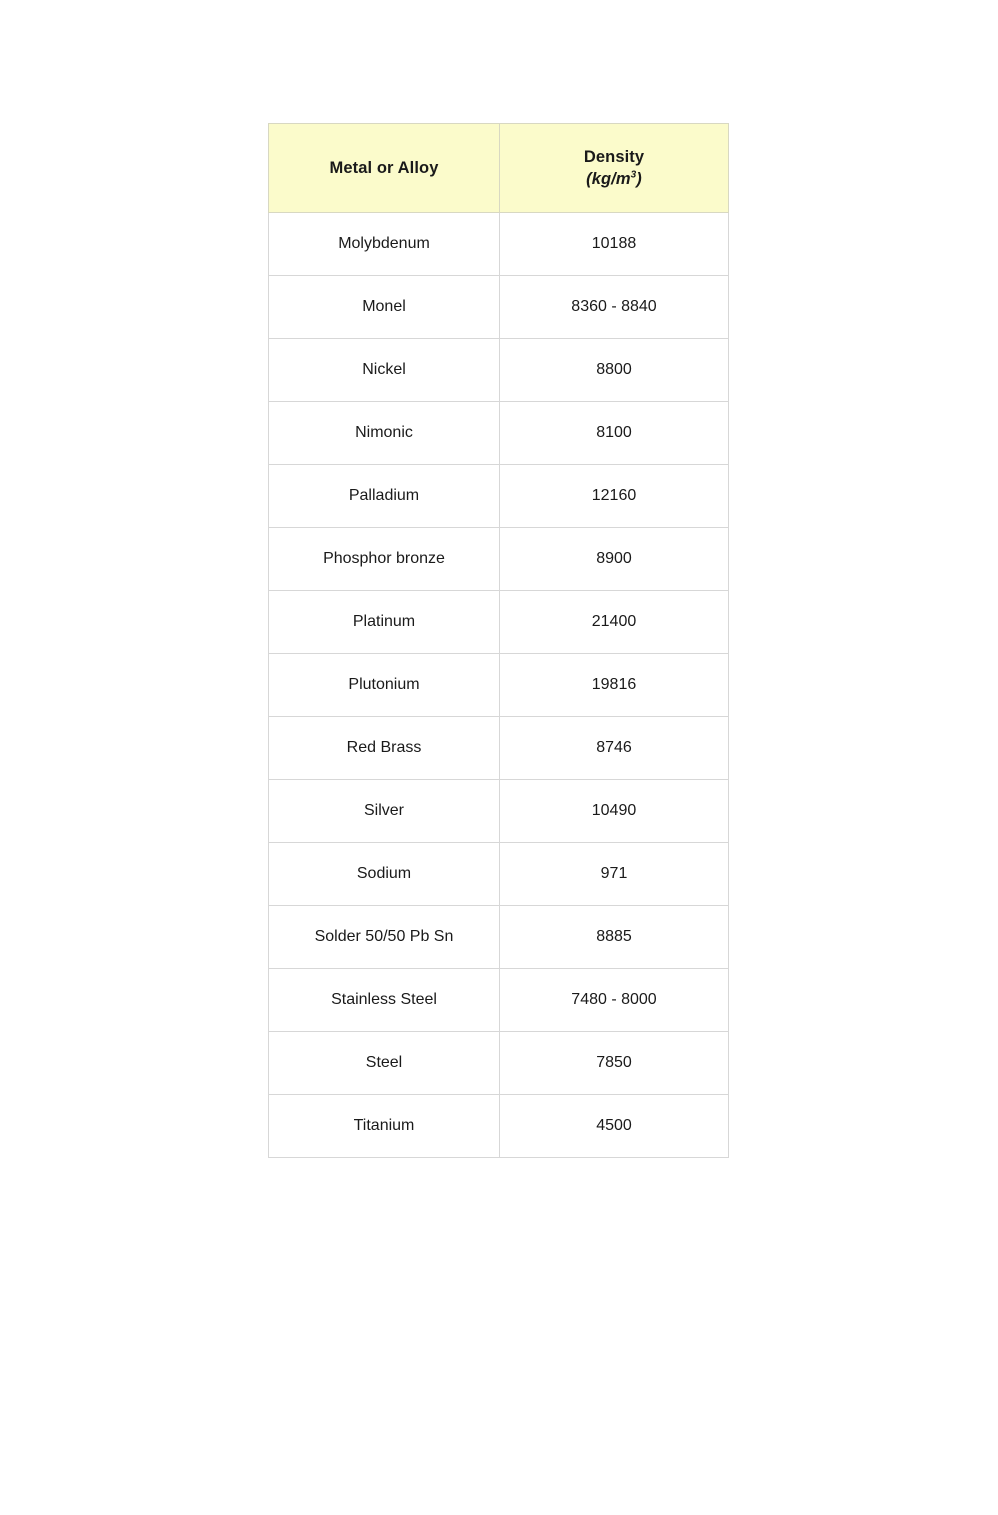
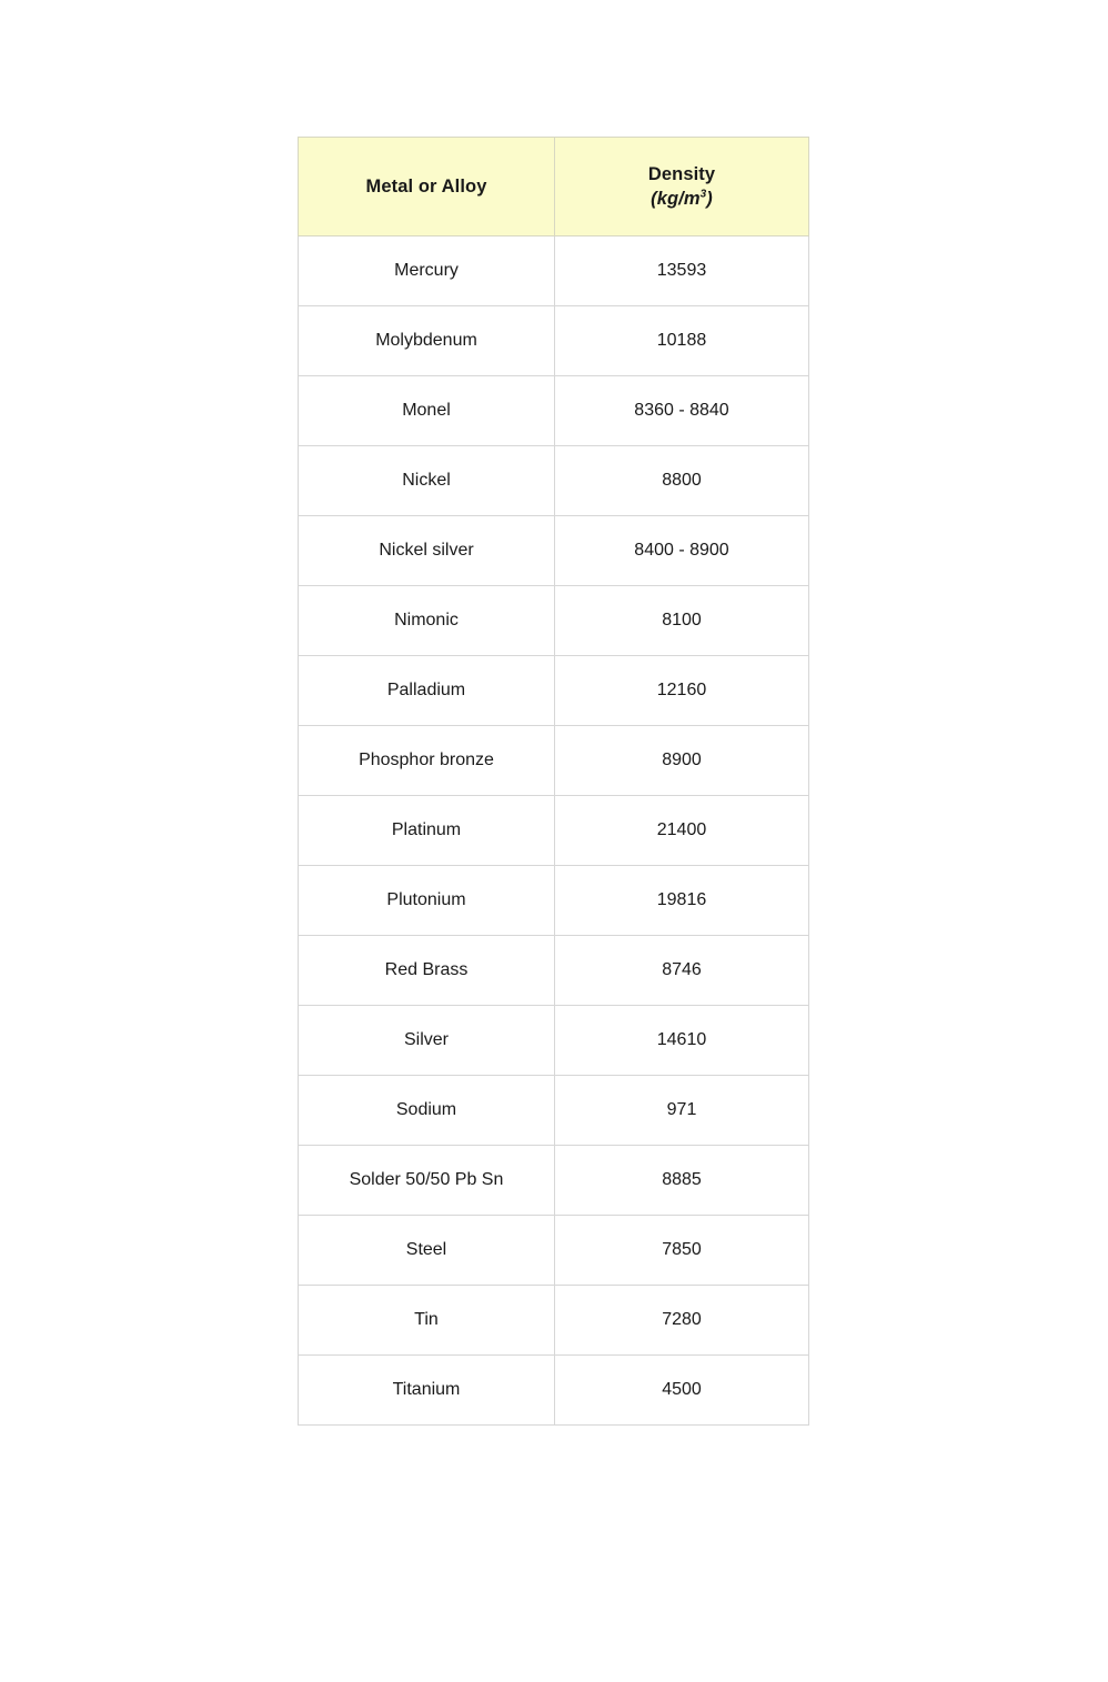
  Metal or Alloy	Density (kg/m3)
+ Mercury	13593
  Molybdenum	10188
  Monel	8360 - 8840
  Nickel	8800
+ Nickel silver	8400 - 8900
  Nimonic	8100
  Palladium	12160
  Phosphor bronze	8900
  Platinum	21400
  Plutonium	19816
  Red Brass	8746
- Silver	10490
+ Silver	14610
  Sodium	971
  Solder 50/50 Pb Sn	8885
- Stainless Steel	7480 - 8000
  Steel	7850
+ Tin	7280
  Titanium	4500
